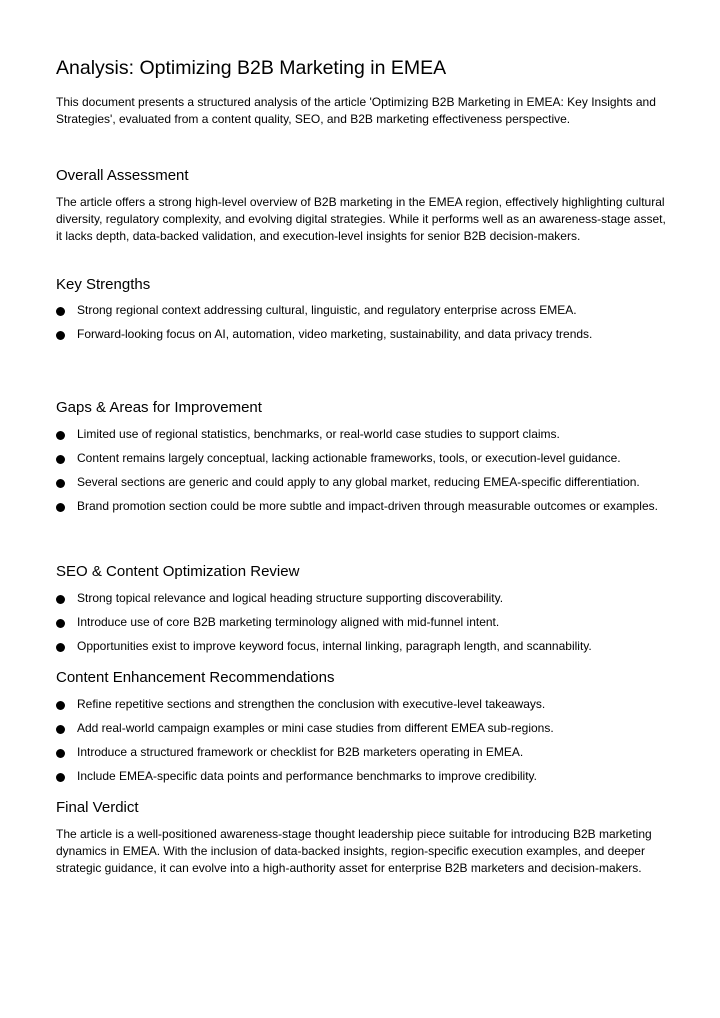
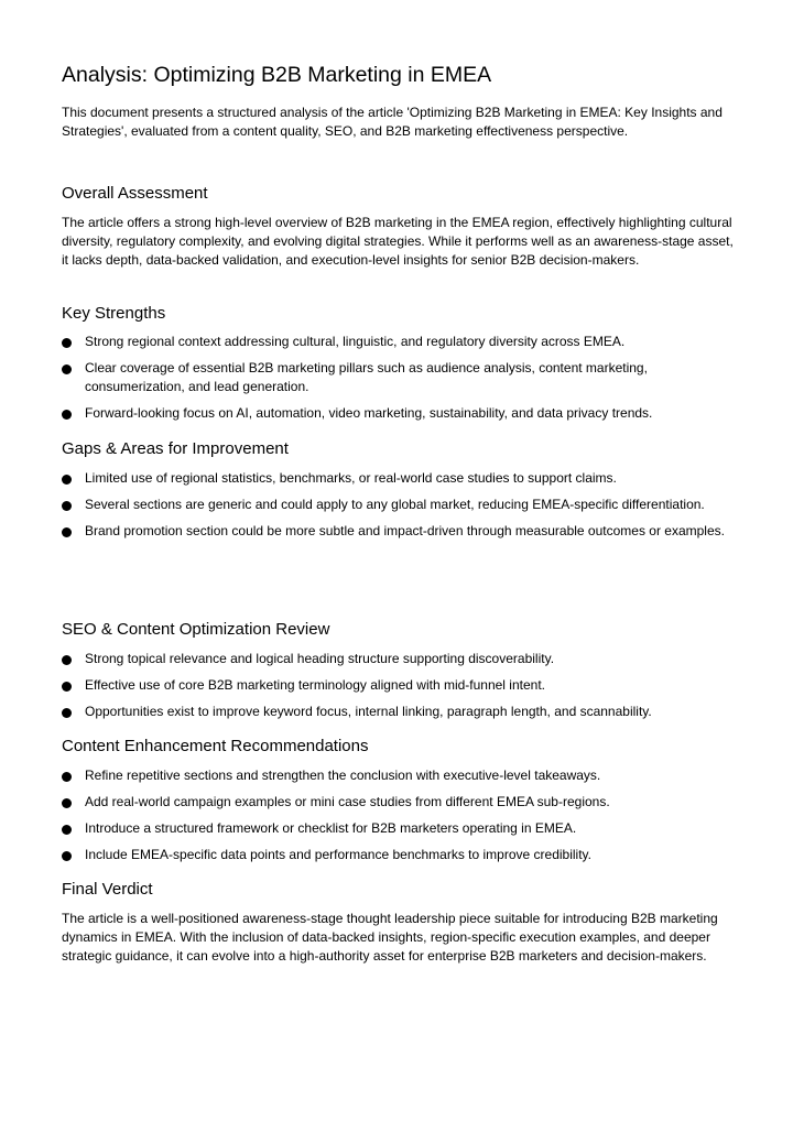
  Analysis: Optimizing B2B Marketing in EMEA
  This document presents a structured analysis of the article 'Optimizing B2B Marketing in EMEA: Key Insights and Strategies', evaluated from a content quality, SEO, and B2B marketing effectiveness perspective.
  Overall Assessment
  The article offers a strong high-level overview of B2B marketing in the EMEA region, effectively highlighting cultural diversity, regulatory complexity, and evolving digital strategies. While it performs well as an awareness-stage asset, it lacks depth, data-backed validation, and execution-level insights for senior B2B decision-makers.
  Key Strengths
- Strong regional context addressing cultural, linguistic, and regulatory enterprise across EMEA.
+ Strong regional context addressing cultural, linguistic, and regulatory diversity across EMEA.
+ Clear coverage of essential B2B marketing pillars such as audience analysis, content marketing, consumerization, and lead generation.
  Forward-looking focus on AI, automation, video marketing, sustainability, and data privacy trends.
  Gaps & Areas for Improvement
  Limited use of regional statistics, benchmarks, or real-world case studies to support claims.
- Content remains largely conceptual, lacking actionable frameworks, tools, or execution-level guidance.
  Several sections are generic and could apply to any global market, reducing EMEA-specific differentiation.
  Brand promotion section could be more subtle and impact-driven through measurable outcomes or examples.
  SEO & Content Optimization Review
  Strong topical relevance and logical heading structure supporting discoverability.
- Introduce use of core B2B marketing terminology aligned with mid-funnel intent.
+ Effective use of core B2B marketing terminology aligned with mid-funnel intent.
  Opportunities exist to improve keyword focus, internal linking, paragraph length, and scannability.
  Content Enhancement Recommendations
  Refine repetitive sections and strengthen the conclusion with executive-level takeaways.
  Add real-world campaign examples or mini case studies from different EMEA sub-regions.
  Introduce a structured framework or checklist for B2B marketers operating in EMEA.
  Include EMEA-specific data points and performance benchmarks to improve credibility.
  Final Verdict
  The article is a well-positioned awareness-stage thought leadership piece suitable for introducing B2B marketing dynamics in EMEA. With the inclusion of data-backed insights, region-specific execution examples, and deeper strategic guidance, it can evolve into a high-authority asset for enterprise B2B marketers and decision-makers.
